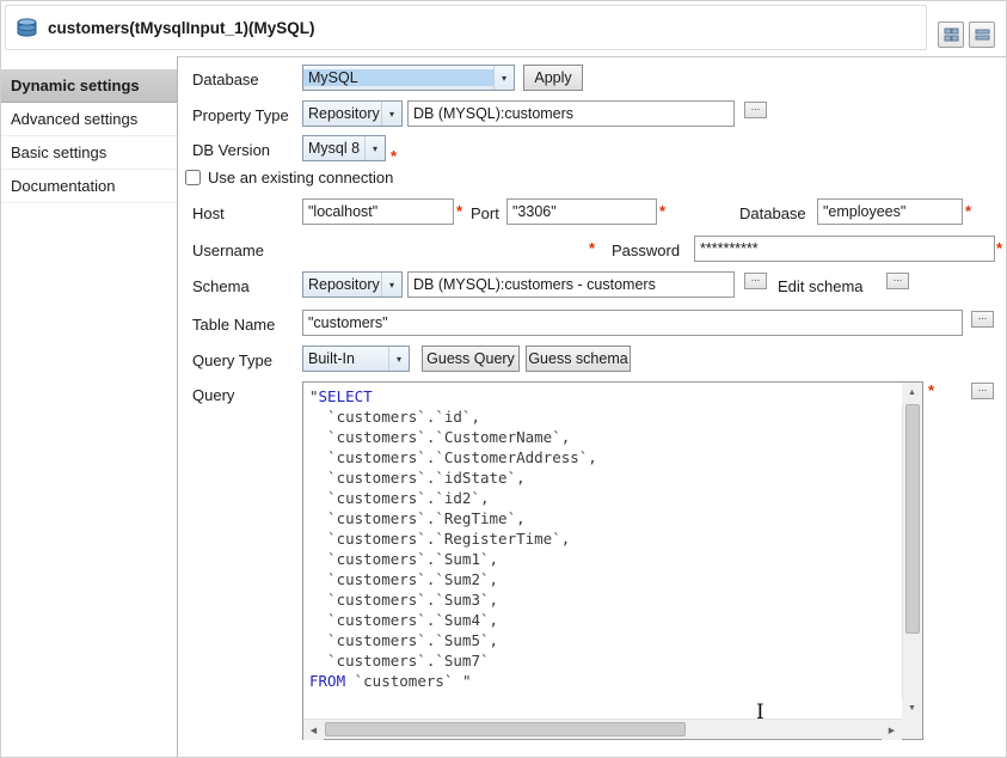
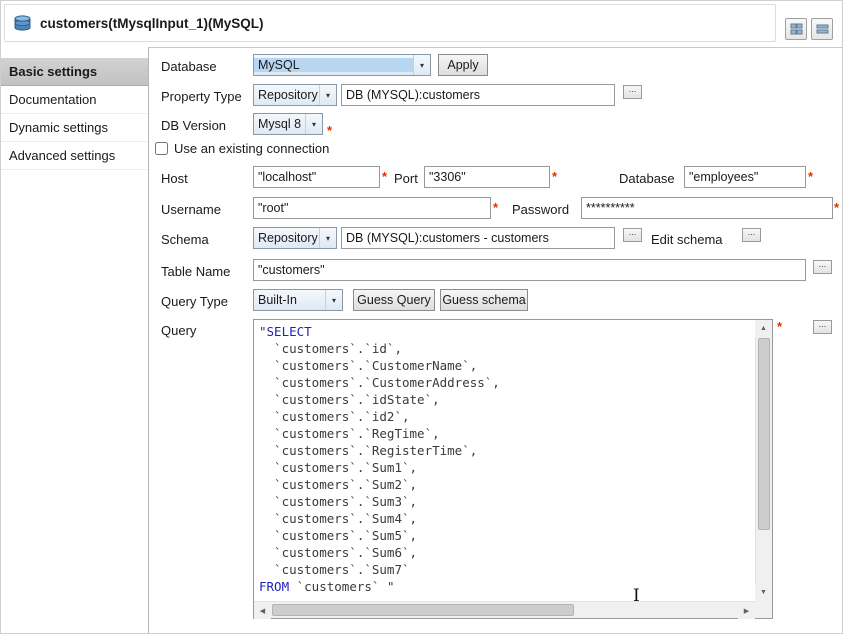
  customers(tMysqlInput_1)(MySQL)
- Dynamic settings
+ Basic settings
- Advanced settings
+ Documentation
- Basic settings
+ Dynamic settings
- Documentation
+ Advanced settings
  Database
  MySQL
  ▾
  Apply
  Property Type
  Repository
  ▾
  DB (MYSQL):customers
  ...
  DB Version
  Mysql 8
  ▾
  *
  Use an existing connection
  Host
  "localhost"
  *
  Port
  "3306"
  *
  Database
  "employees"
  *
  Username
+ "root"
  *
  Password
  **********
  *
  Schema
  Repository
  ▾
  DB (MYSQL):customers - customers
  ...
  Edit schema
  ...
  Table Name
  "customers"
  ...
  Query Type
  Built-In
  ▾
  Guess Query
  Guess schema
  Query
  "SELECT
  `customers`.`id`,
  `customers`.`CustomerName`,
  `customers`.`CustomerAddress`,
  `customers`.`idState`,
  `customers`.`id2`,
  `customers`.`RegTime`,
  `customers`.`RegisterTime`,
  `customers`.`Sum1`,
  `customers`.`Sum2`,
  `customers`.`Sum3`,
  `customers`.`Sum4`,
  `customers`.`Sum5`,
+ `customers`.`Sum6`,
  `customers`.`Sum7`
  FROM `customers` "
  *
  ...
  I
